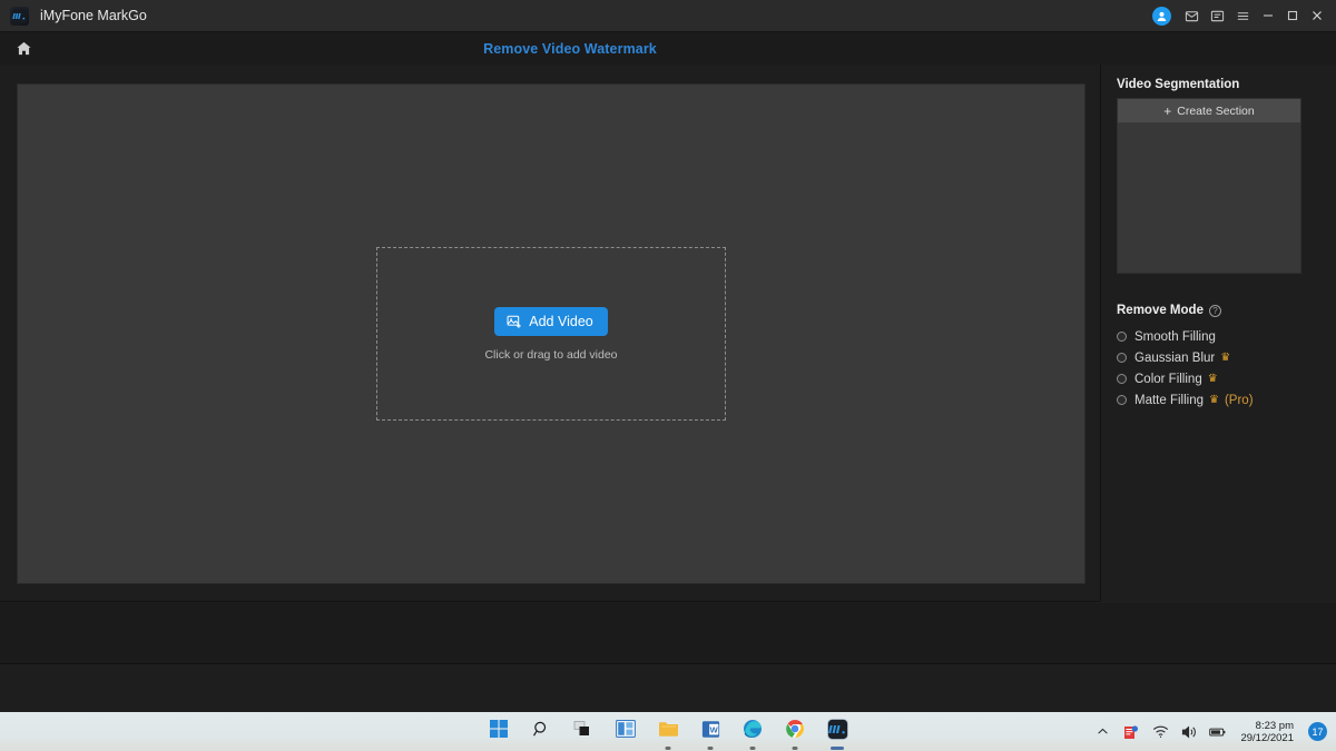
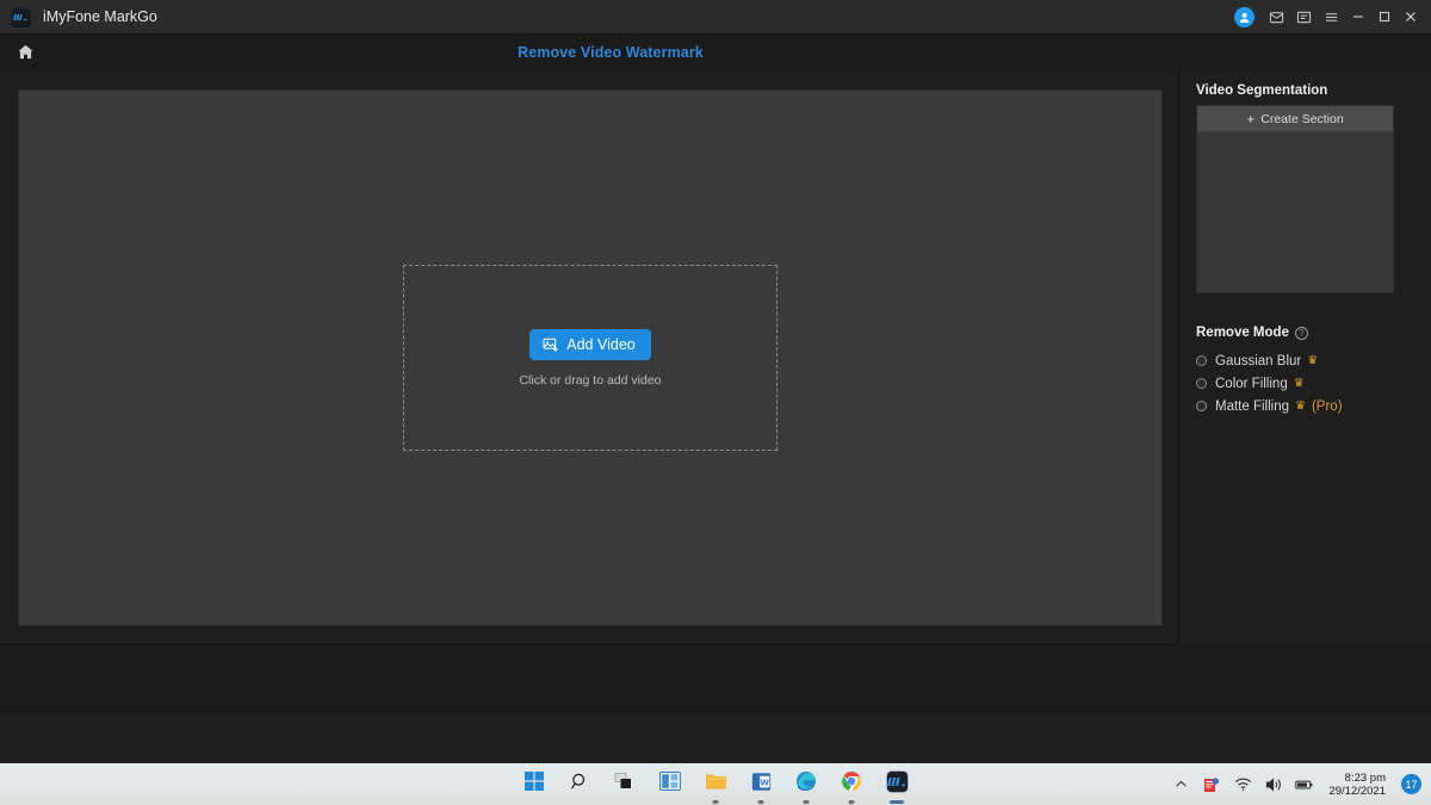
  iMyFone MarkGo
  Remove Video Watermark
  Add Video
  Click or drag to add video
  Video Segmentation
  +
  Create Section
  Remove Mode
  ?
- Smooth Filling
  Gaussian Blur
  ♛
  Color Filling
  ♛
  Matte Filling
  ♛
  (Pro)
  W
  8:23 pm
  29/12/2021
  17
